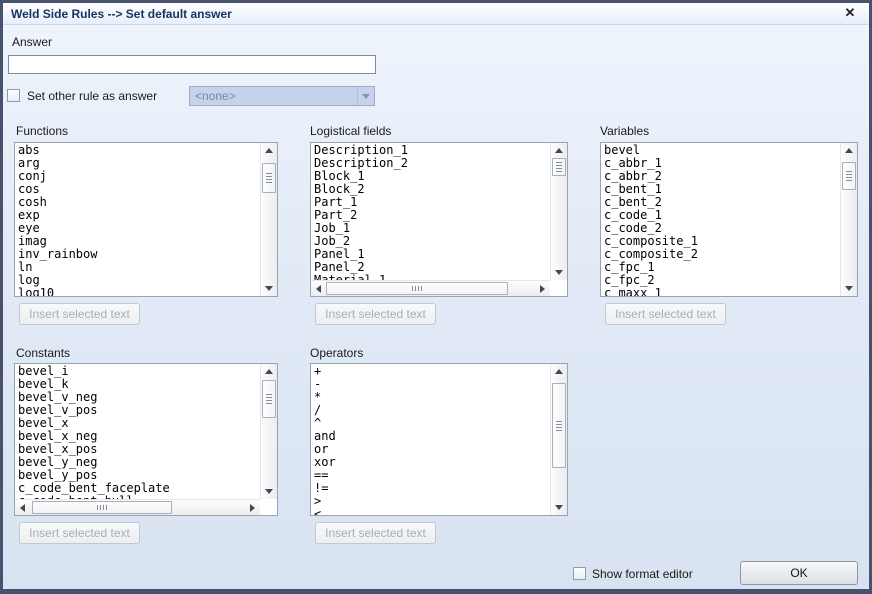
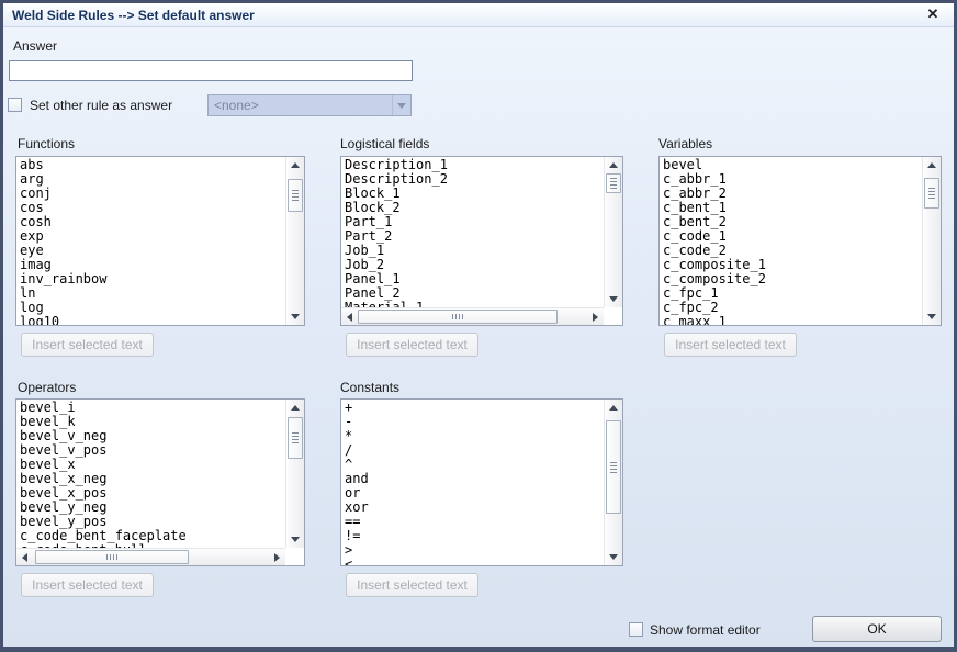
  Weld Side Rules --> Set default answer
  ✕
  Answer
  Set other rule as answer
  <none>
  Functions
  abs
  arg
  conj
  cos
  cosh
  exp
  eye
  imag
  inv_rainbow
  ln
  log
  log10
  Insert selected text
  Logistical fields
  Description_1
  Description_2
  Block_1
  Block_2
  Part_1
  Part_2
  Job_1
  Job_2
  Panel_1
  Panel_2
  Insert selected text
  Variables
  bevel
  c_abbr_1
  c_abbr_2
  c_bent_1
  c_bent_2
  c_code_1
  c_code_2
  c_composite_1
  c_composite_2
  c_fpc_1
  c_fpc_2
  c_maxx_1
  Insert selected text
- Constants
+ Operators
  bevel_i
  bevel_k
  bevel_v_neg
  bevel_v_pos
  bevel_x
  bevel_x_neg
  bevel_x_pos
  bevel_y_neg
  bevel_y_pos
  c_code_bent_faceplate
  Insert selected text
- Operators
+ Constants
  +
  -
  *
  /
  ^
  and
  or
  xor
  ==
  !=
  >
  <
  Insert selected text
  Show format editor
  OK
